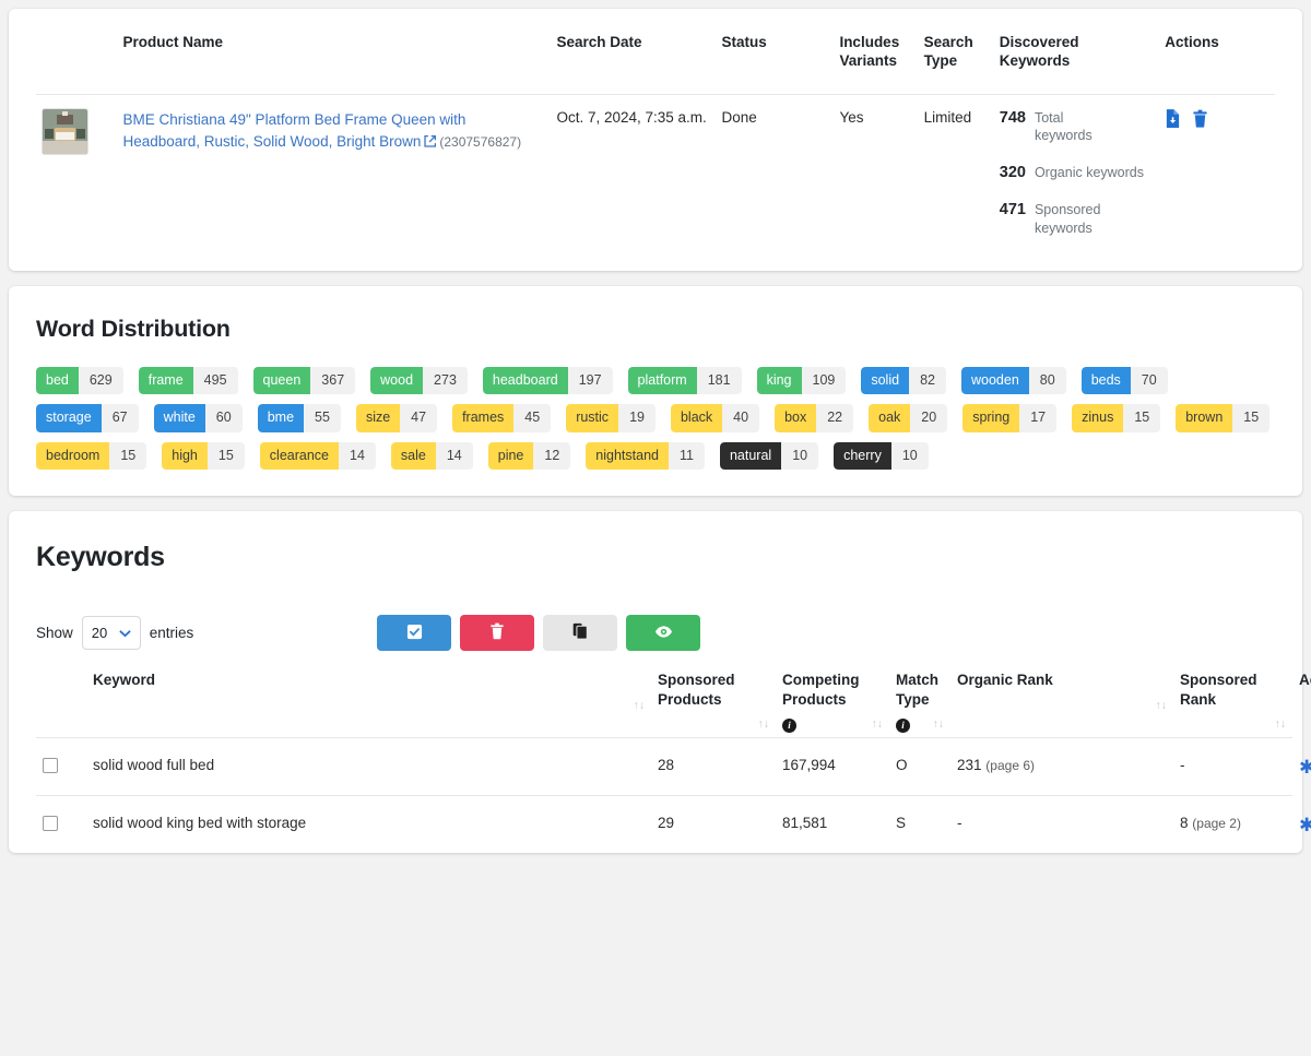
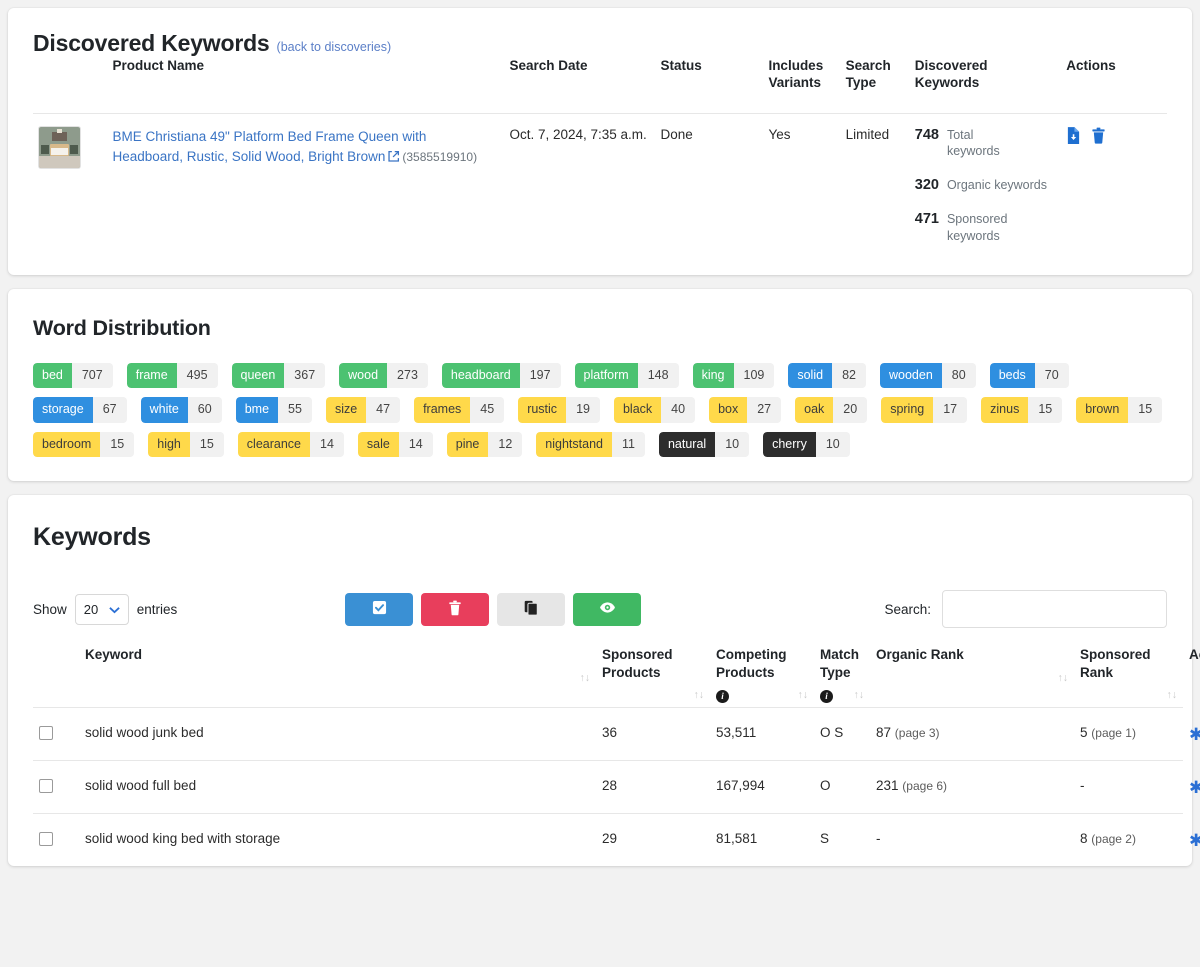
+ Discovered Keywords
+ (back to discoveries)
  	Product Name	Search Date	Status	Includes Variants	Search Type	Discovered Keywords	Actions
- 	BME Christiana 49" Platform Bed Frame Queen with Headboard, Rustic, Solid Wood, Bright Brown (2307576827)	Oct. 7, 2024, 7:35 a.m.	Done	Yes	Limited	748 Total keywords 320 Organic keywords 471 Sponsored keywords
+ 	BME Christiana 49" Platform Bed Frame Queen with Headboard, Rustic, Solid Wood, Bright Brown (3585519910)	Oct. 7, 2024, 7:35 a.m.	Done	Yes	Limited	748 Total keywords 320 Organic keywords 471 Sponsored keywords
  Word Distribution
  bed
- 629
+ 707
  frame
  495
  queen
  367
  wood
  273
  headboard
  197
  platform
- 181
+ 148
  king
  109
  solid
  82
  wooden
  80
  beds
  70
  storage
  67
  white
  60
  bme
  55
  size
  47
  frames
  45
  rustic
  19
  black
  40
  box
- 22
+ 27
  oak
  20
  spring
  17
  zinus
  15
  brown
  15
  bedroom
  15
  high
  15
  clearance
  14
  sale
  14
  pine
  12
  nightstand
  11
  natural
  10
  cherry
  10
  Keywords
  Show
  20
  entries
+ Search:
  	Keyword ↑↓	Sponsored Products ↑↓	Competing Products i ↑↓	Match Type i ↑↓	Organic Rank ↑↓	Sponsored Rank ↑↓	A
+ 	solid wood junk bed	36	53,511	O S	87 (page 3)	5 (page 1)	✱
  	solid wood full bed	28	167,994	O	231 (page 6)	-	✱
  	solid wood king bed with storage	29	81,581	S	-	8 (page 2)	✱
